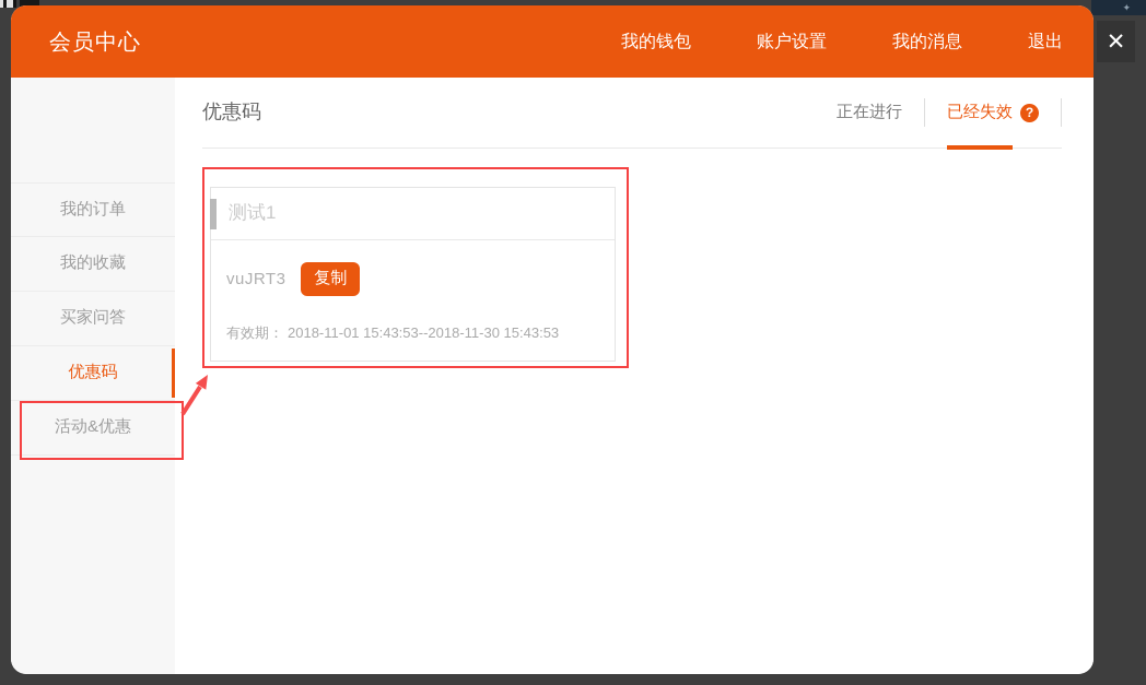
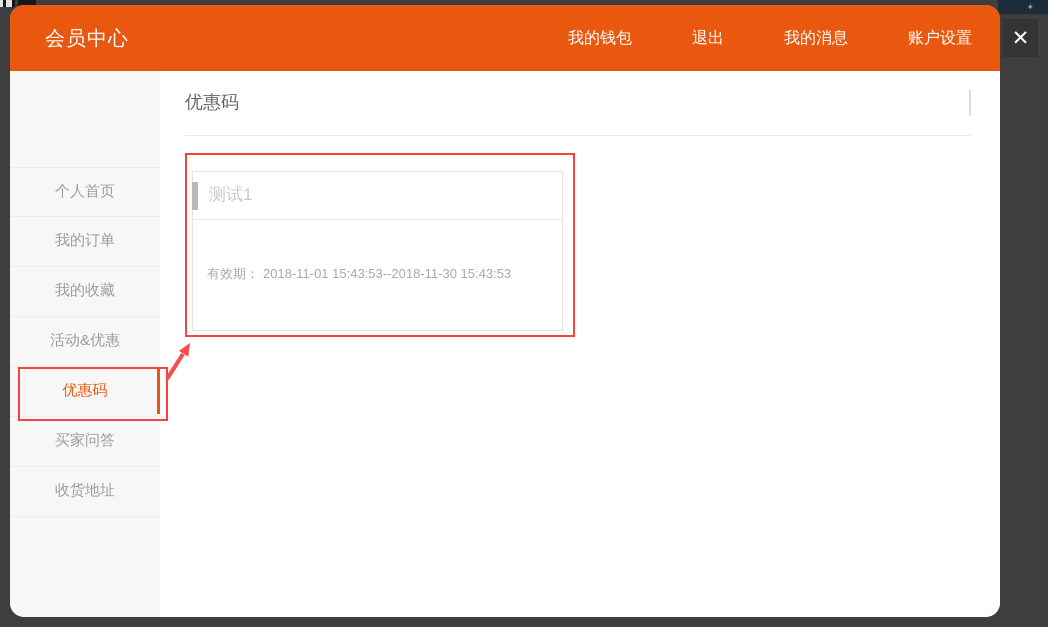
  ✦
  ✕
  会员中心
  我的钱包
- 账户设置
+ 退出
  我的消息
- 退出
+ 账户设置
+ 个人首页
  我的订单
  我的收藏
- 买家问答
+ 活动&优惠
  优惠码
- 活动&优惠
+ 买家问答
+ 收货地址
  优惠码
- 正在进行
- 已经失效
- ?
  测试1
- vuJRT3
- 复制
  有效期： 2018-11-01 15:43:53--2018-11-30 15:43:53
